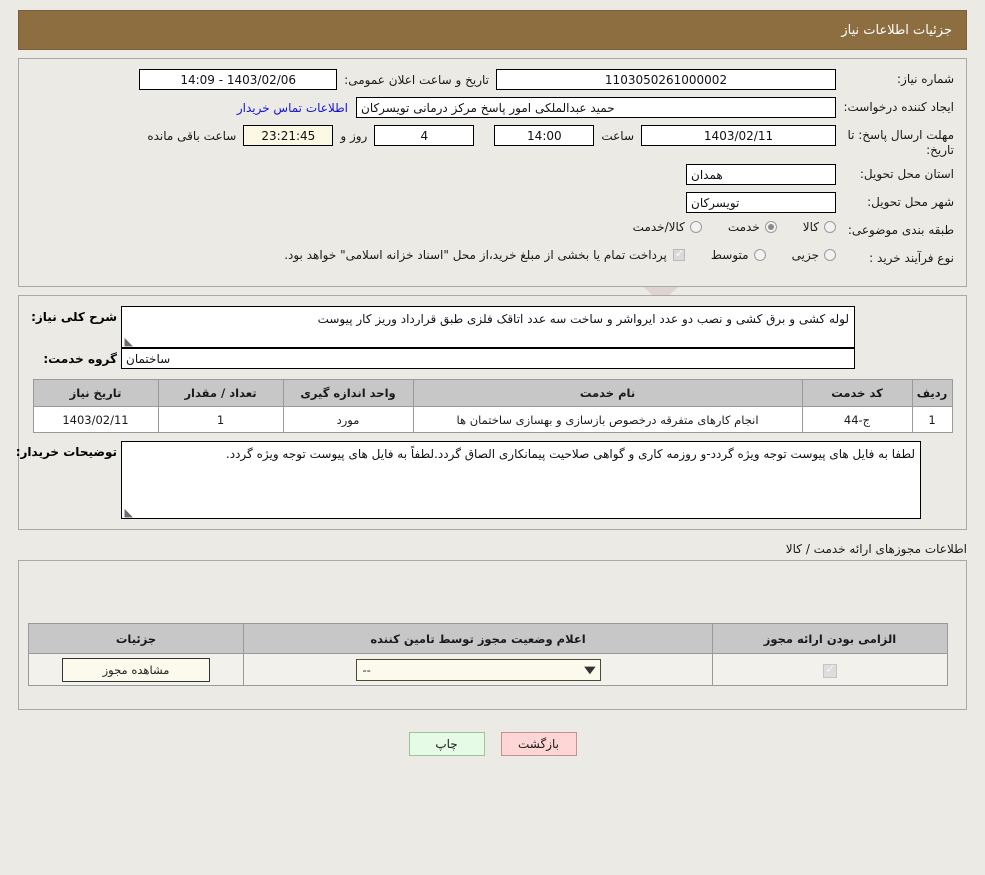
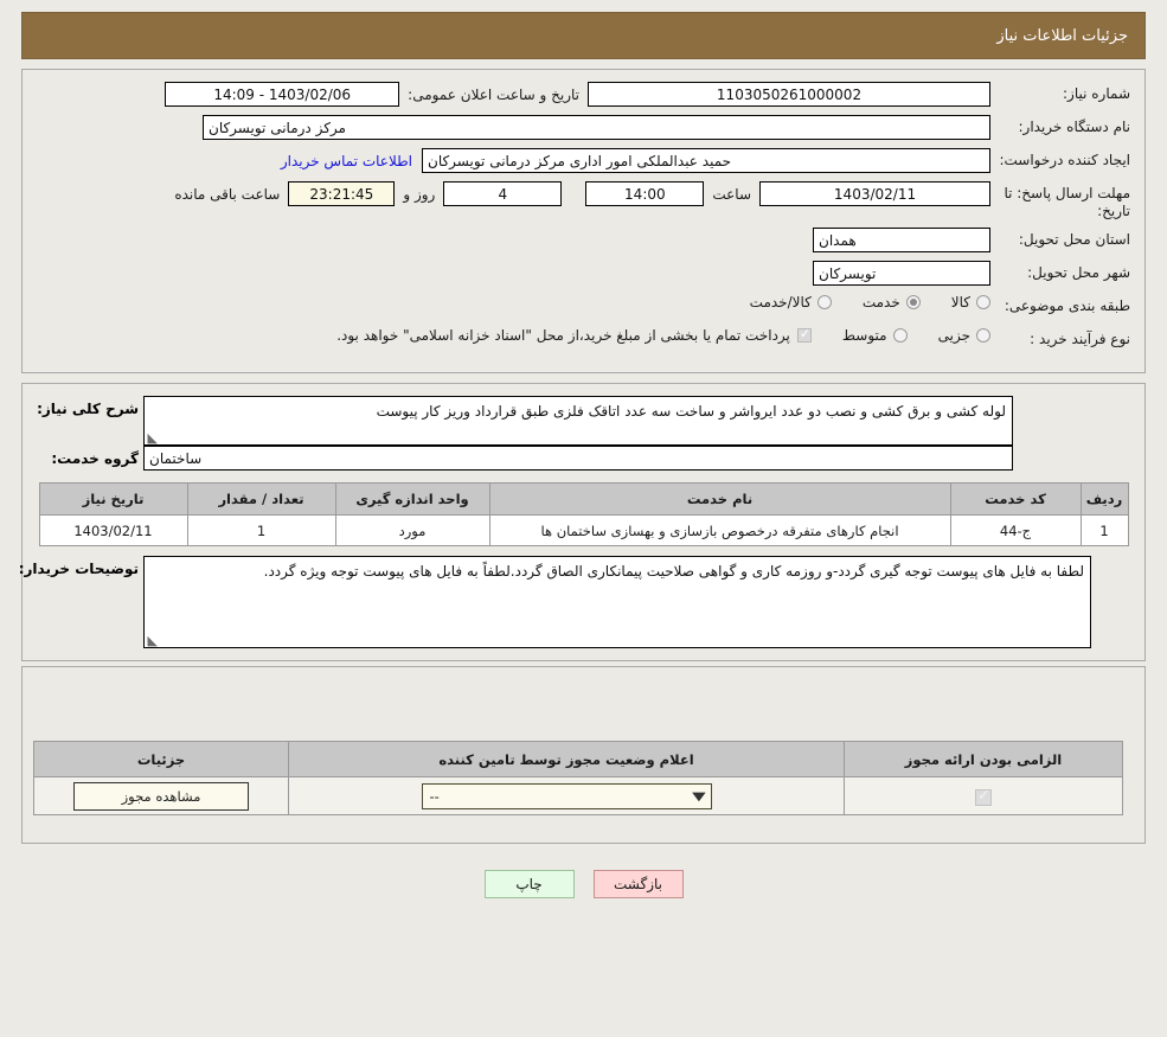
  جزئیات اطلاعات نیاز
  شماره نیاز:
  1103050261000002
  تاریخ و ساعت اعلان عمومی:
  1403/02/06 - 14:09
+ نام دستگاه خریدار:
+ مرکز درمانی تویسرکان
  ایجاد کننده درخواست:
- حمید عبدالملکی امور پاسخ مرکز درمانی تویسرکان
+ حمید عبدالملکی امور اداری مرکز درمانی تویسرکان
  اطلاعات تماس خریدار
  مهلت ارسال پاسخ: تا تاریخ:
  1403/02/11
  ساعت
  14:00
  4
  روز و
  23:21:45
  ساعت باقی مانده
  استان محل تحویل:
  همدان
  شهر محل تحویل:
  تویسرکان
  طبقه بندی موضوعی:
  کالا
  خدمت
  کالا/خدمت
  نوع فرآیند خرید :
  جزیی
  متوسط
  پرداخت تمام یا بخشی از مبلغ خرید،از محل "اسناد خزانه اسلامی" خواهد بود.
  لوله کشی و برق کشی و نصب دو عدد ایرواشر و ساخت سه عدد اتاقک فلزی طبق قرارداد وریز کار پیوست
  ◣
  شرح کلی نیاز:
  ساختمان
  گروه خدمت:
  ردیف	کد خدمت	نام خدمت	واحد اندازه گیری	تعداد / مقدار	تاریخ نیاز
  1	ج-44	انجام کارهای متفرقه درخصوص بازسازی و بهسازی ساختمان ها	مورد	1	1403/02/11
- لطفا به فایل های پیوست توجه ویژه گردد-و روزمه کاری و گواهی صلاحیت پیمانکاری الصاق گردد.لطفاً به فایل های پیوست توجه ویژه گردد.
+ لطفا به فایل های پیوست توجه گیری گردد-و روزمه کاری و گواهی صلاحیت پیمانکاری الصاق گردد.لطفاً به فایل های پیوست توجه ویژه گردد.
  ◣
  توضیحات خریدار:
- اطلاعات مجوزهای ارائه خدمت / کالا
  الزامی بودن ارائه مجوز	اعلام وضعیت مجوز توسط تامین کننده	جزئیات
  	▼ --	مشاهده مجوز
  بازگشت
  چاپ
